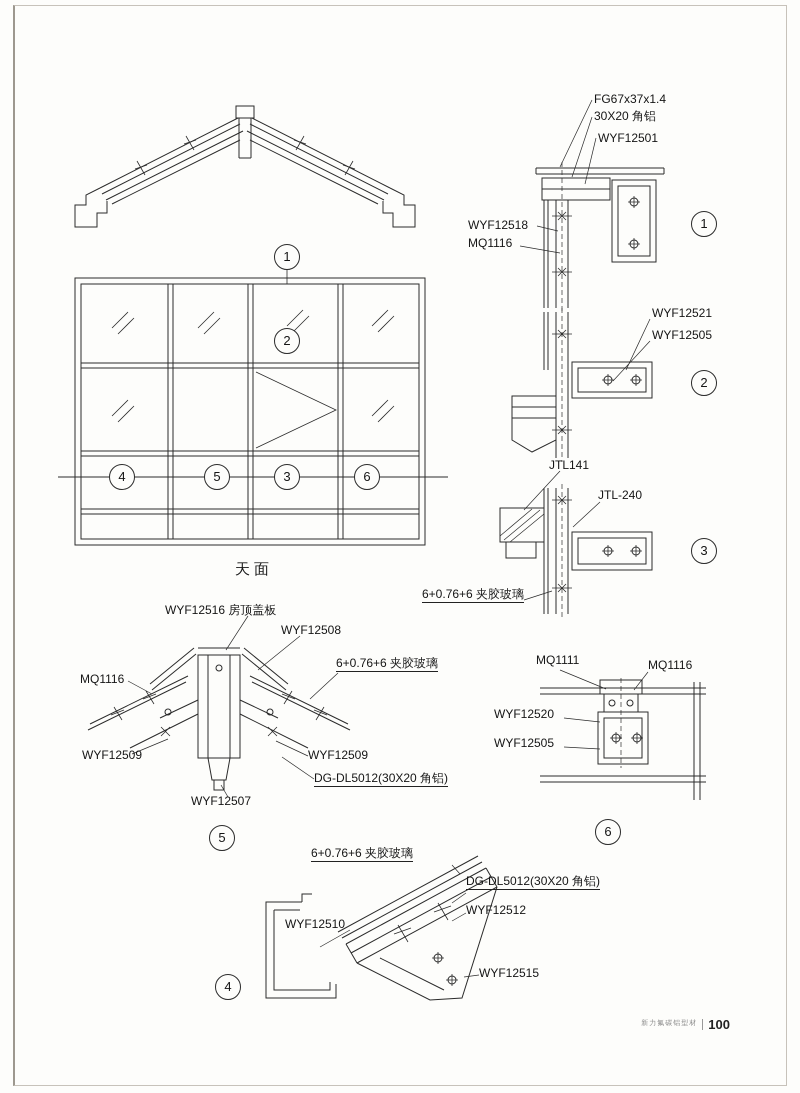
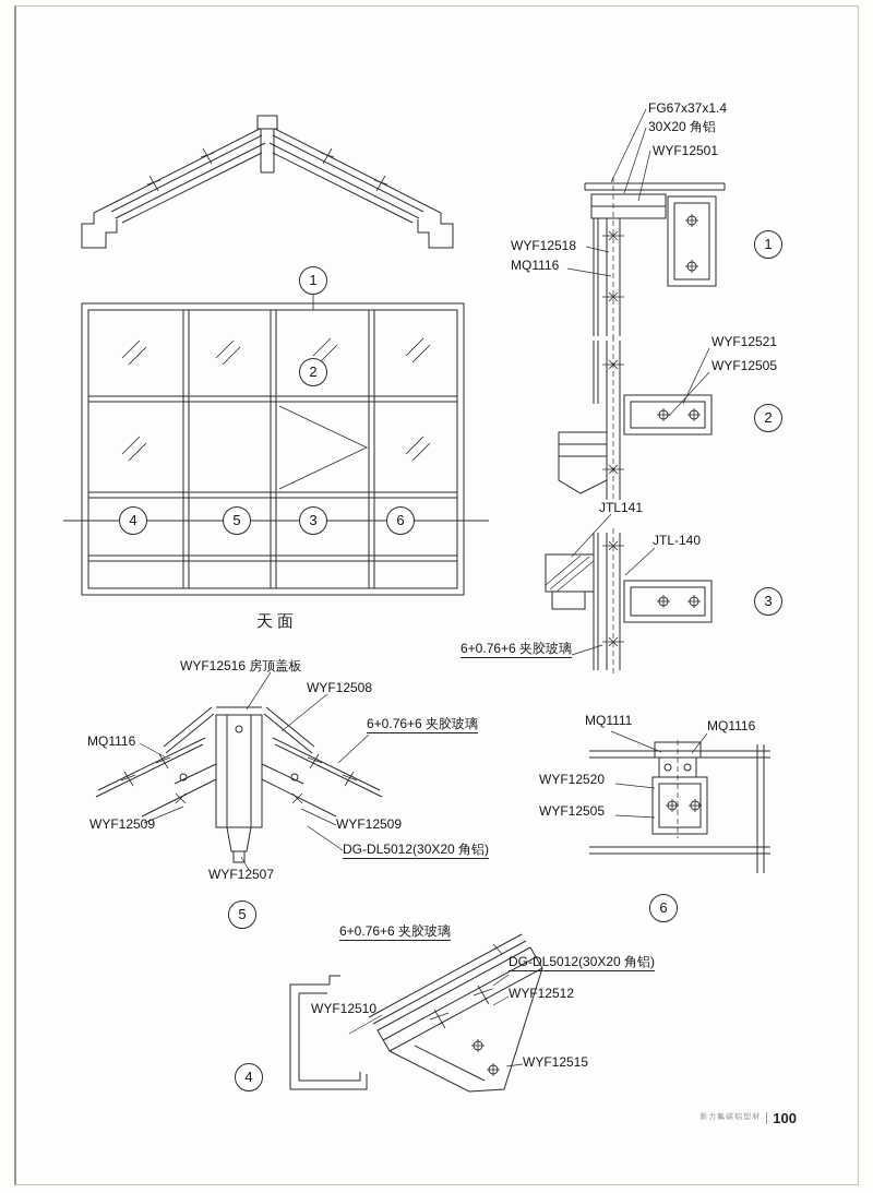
  FG67x37x1.4
  30X20 角铝
  WYF12501
  WYF12518
  MQ1116
  WYF12521
  WYF12505
  JTL141
- JTL-240
+ JTL-140
  6+0.76+6 夹胶玻璃
  WYF12516 房顶盖板
  WYF12508
  6+0.76+6 夹胶玻璃
  MQ1116
  WYF12509
  WYF12509
  DG-DL5012(30X20 角铝)
  WYF12507
  MQ1111
  MQ1116
  WYF12520
  WYF12505
  6+0.76+6 夹胶玻璃
  DG-DL5012(30X20 角铝)
  WYF12510
  WYF12512
  WYF12515
  天面
  1
  2
  3
  4
  5
  6
  1
  2
  3
  4
  5
  6
  100
